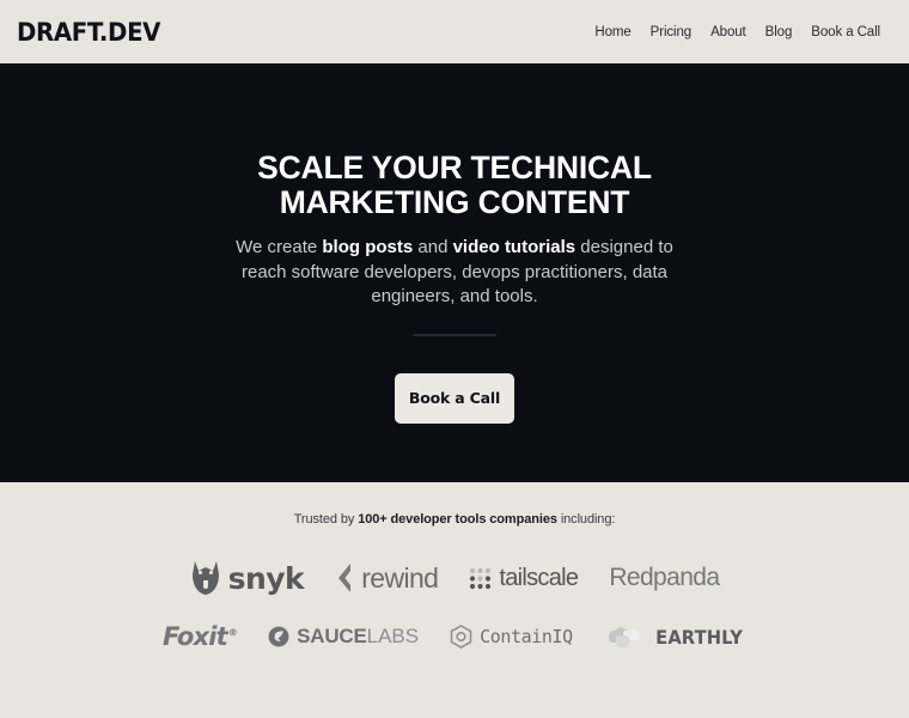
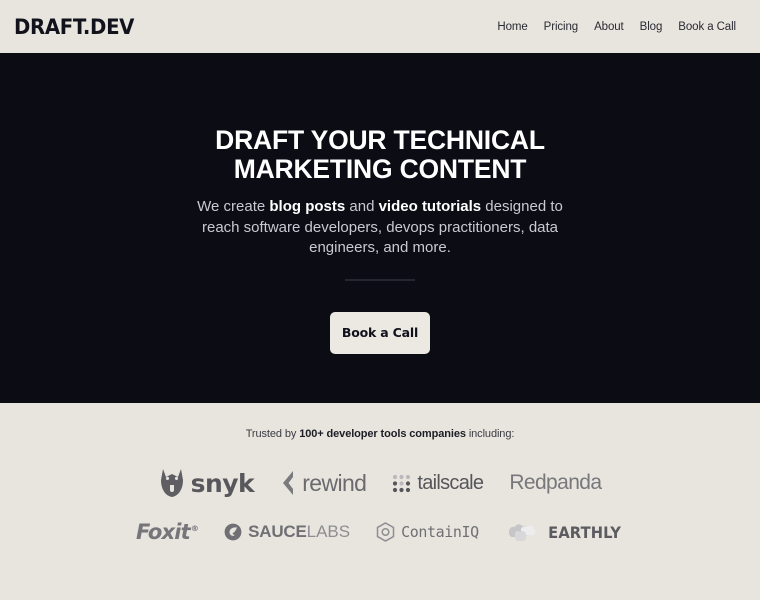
  DRAFT.DEV
  Home
  Pricing
  About
  Blog
  Book a Call
- SCALE YOUR TECHNICAL MARKETING CONTENT
+ DRAFT YOUR TECHNICAL MARKETING CONTENT
- We create blog posts and video tutorials designed to reach software developers, devops practitioners, data engineers, and tools.
+ We create blog posts and video tutorials designed to reach software developers, devops practitioners, data engineers, and more.
  Book a Call
  Trusted by 100+ developer tools companies including:
  snyk
  rewind
  tailscale
  Redpanda
  Foxit®
  SAUCELABS
  ContainIQ
  EARTHLY
